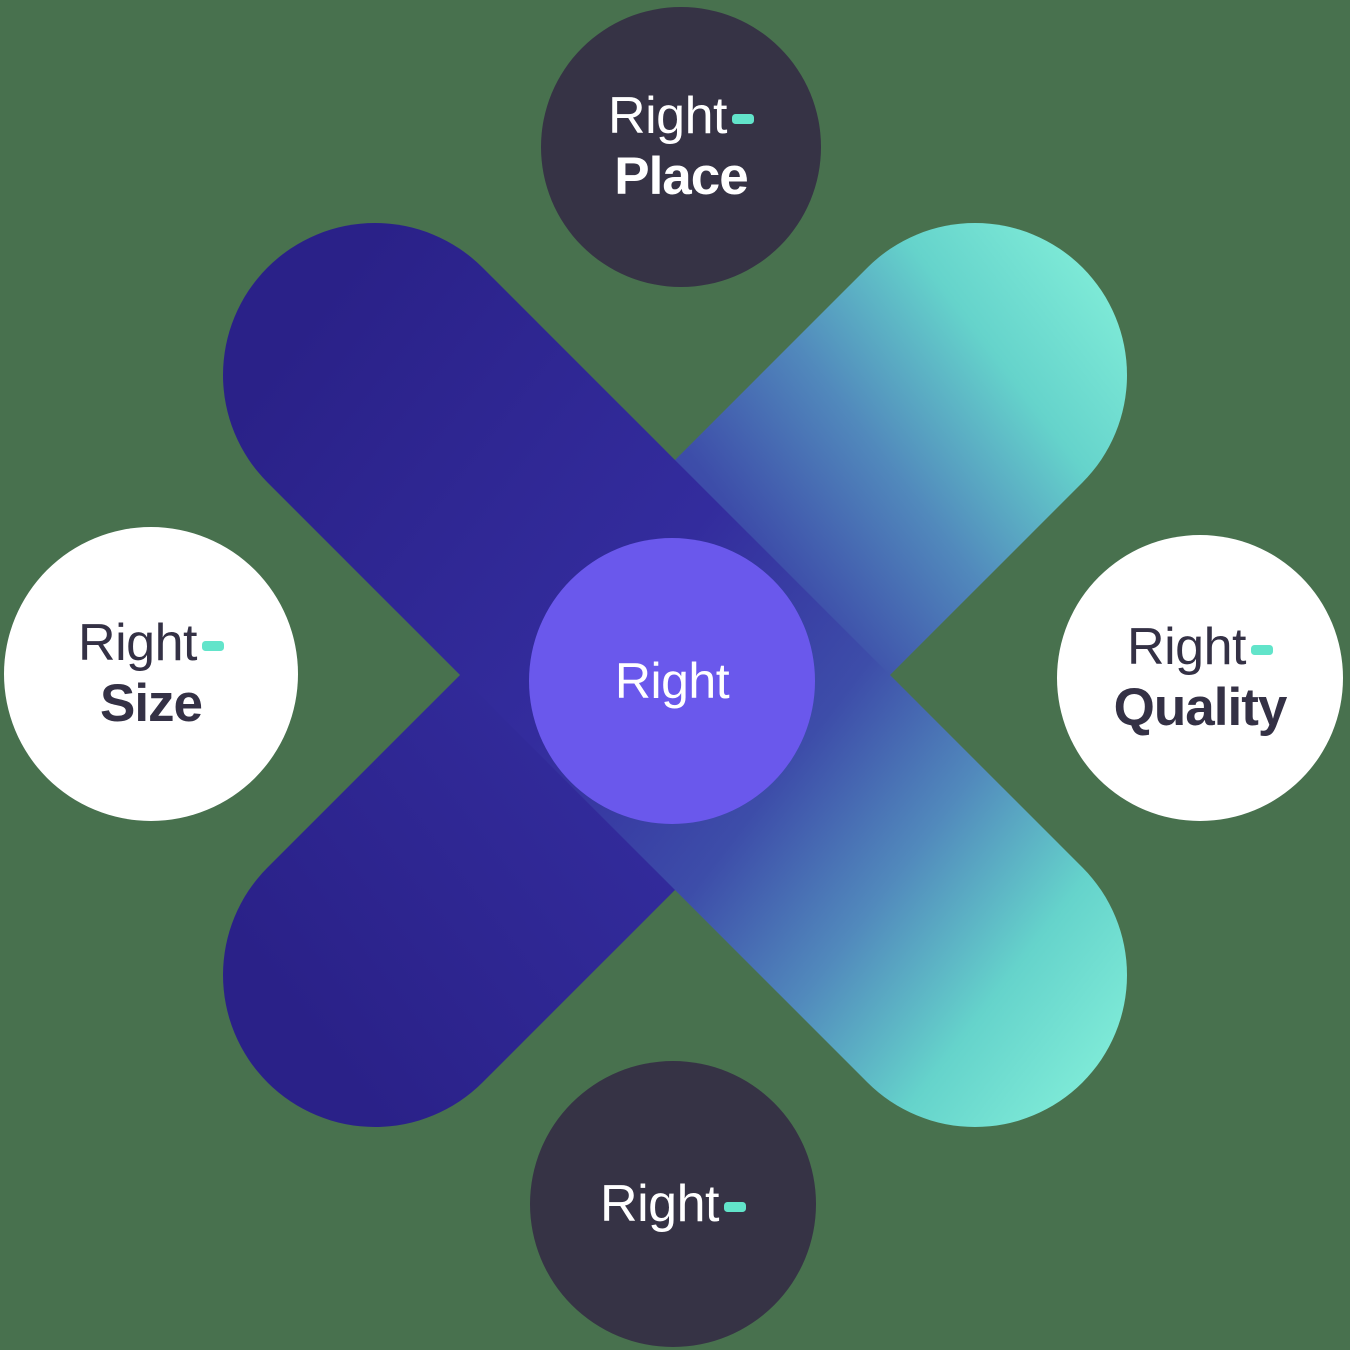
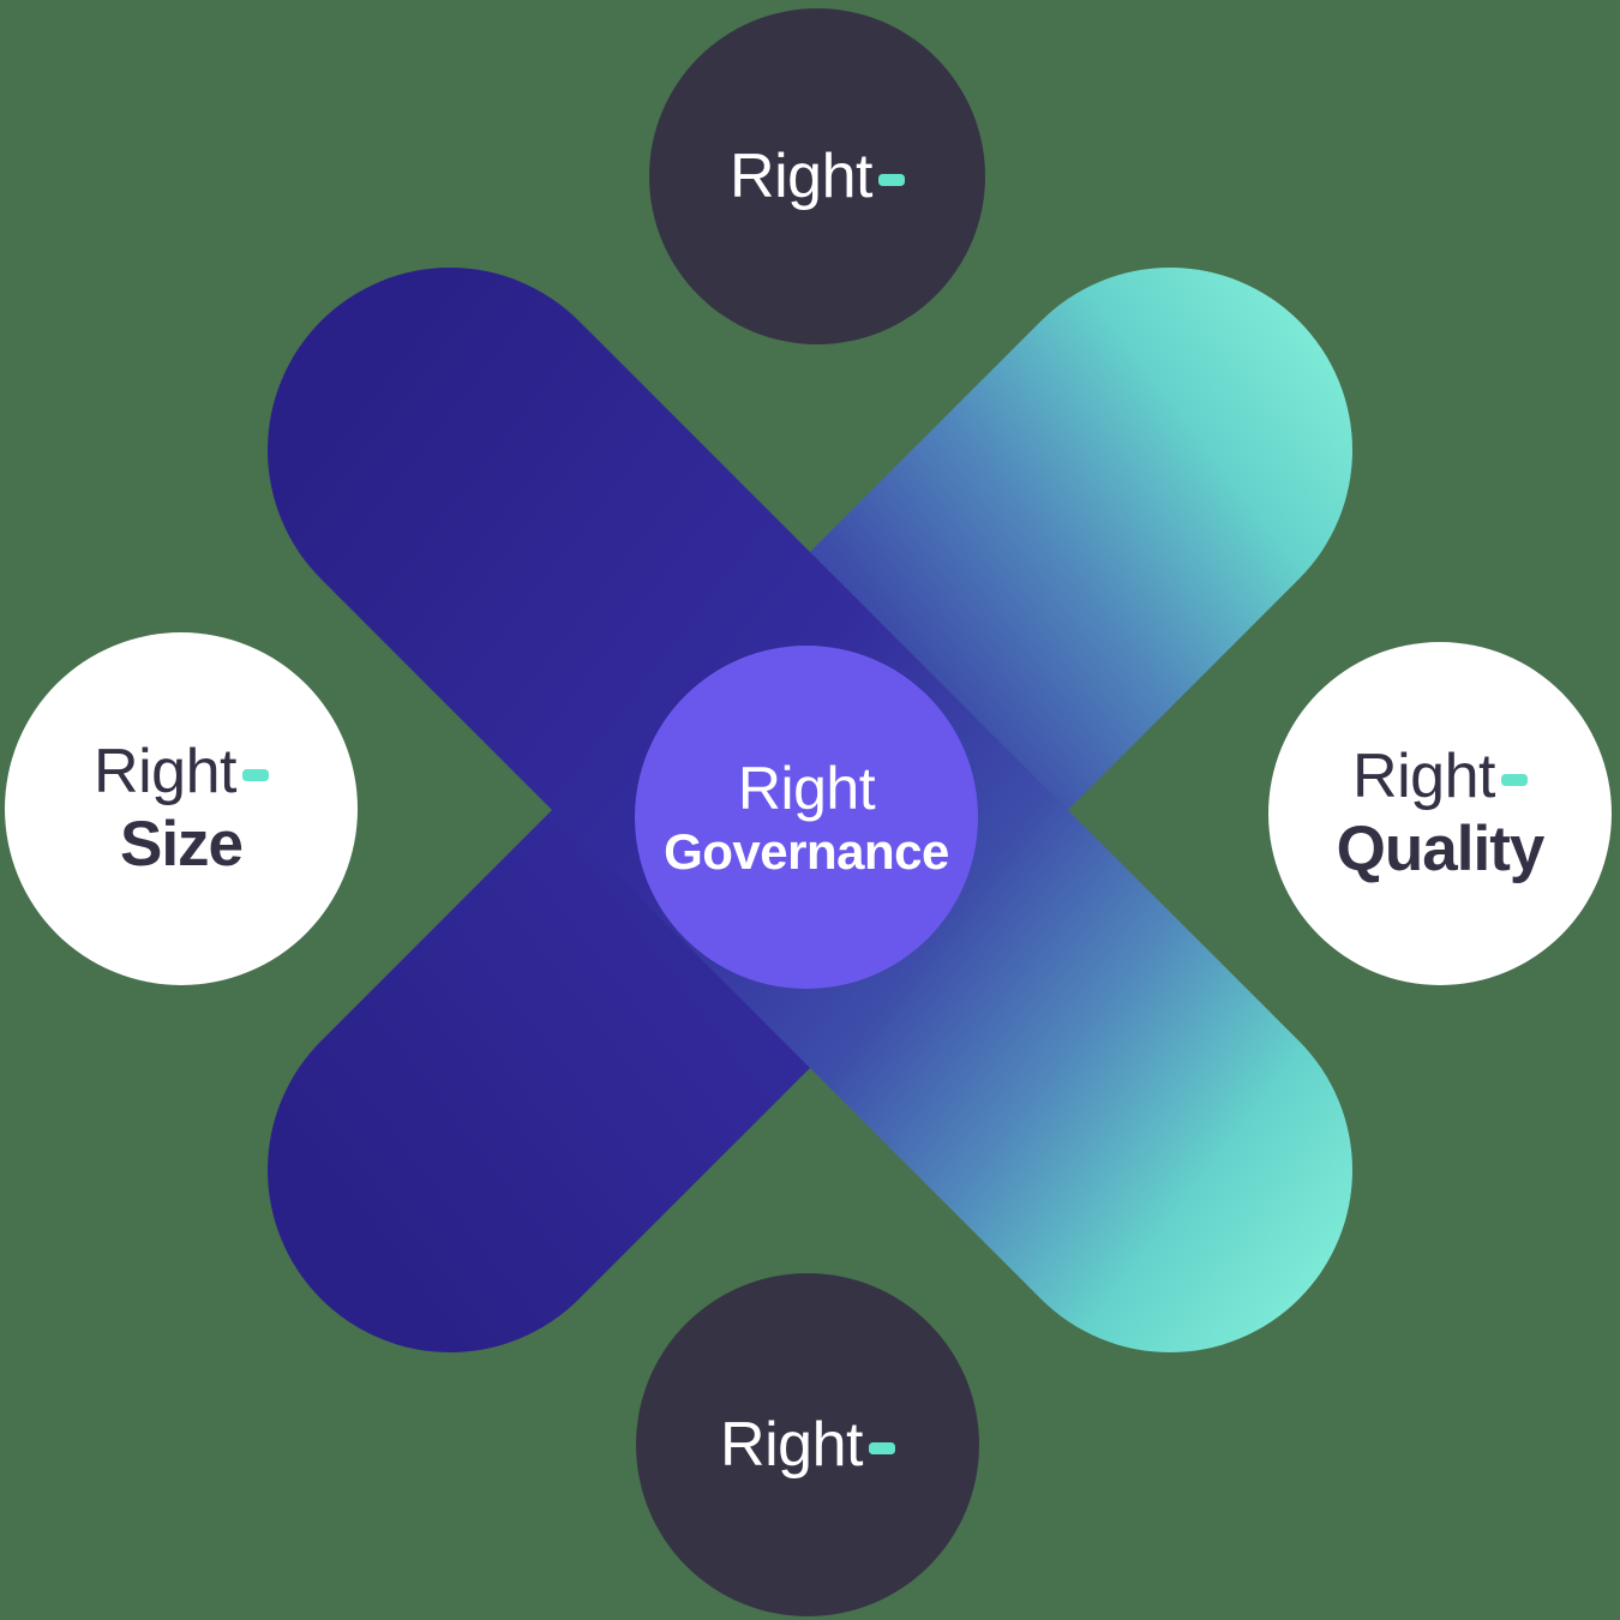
  Right
- Place
  Right
  Quality
  Right
  Right
  Size
  Right
+ Governance
